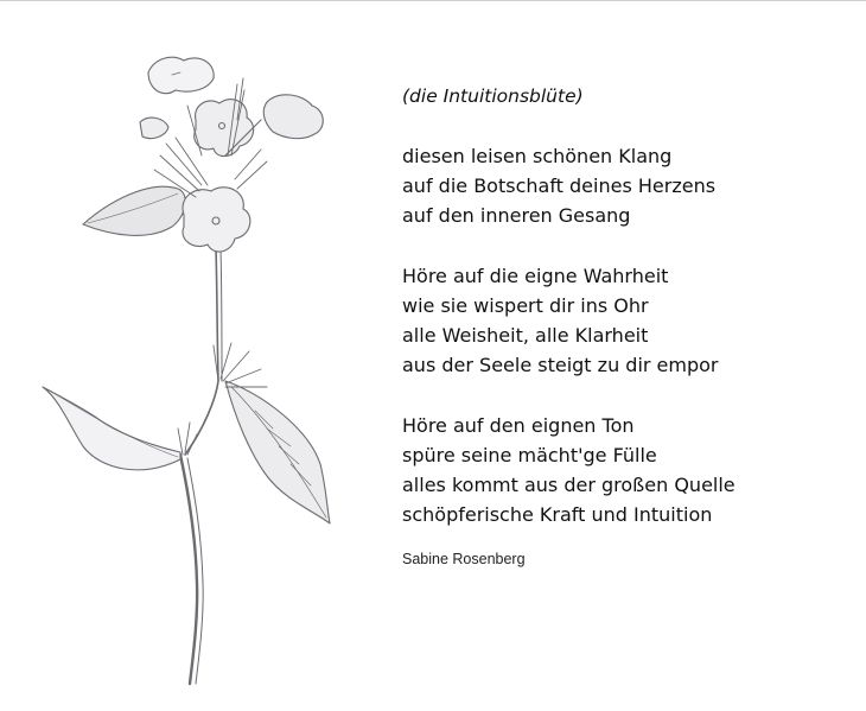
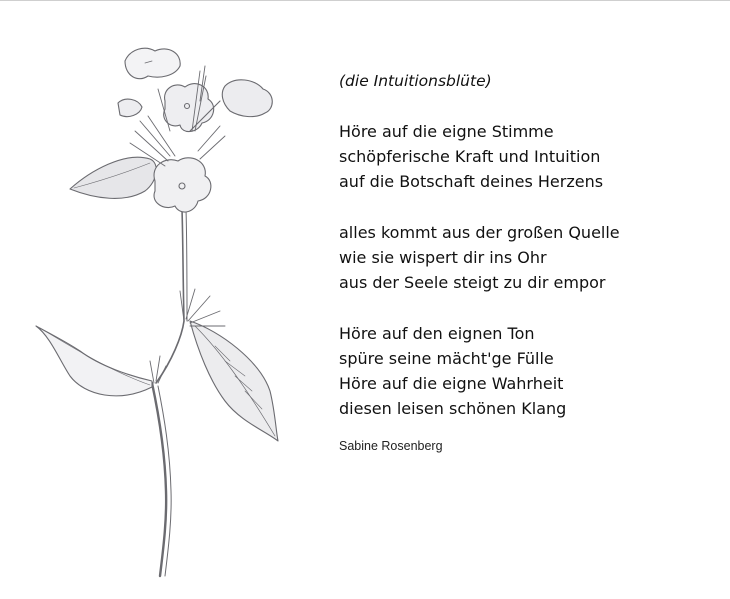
  (die Intuitionsblüte)
+ Höre auf die eigne Stimme
- diesen leisen schönen Klang
+ schöpferische Kraft und Intuition
  auf die Botschaft deines Herzens
- auf den inneren Gesang
- Höre auf die eigne Wahrheit
+ alles kommt aus der großen Quelle
  wie sie wispert dir ins Ohr
- alle Weisheit, alle Klarheit
  aus der Seele steigt zu dir empor
  Höre auf den eignen Ton
  spüre seine mächt'ge Fülle
- alles kommt aus der großen Quelle
+ Höre auf die eigne Wahrheit
- schöpferische Kraft und Intuition
+ diesen leisen schönen Klang
  Sabine Rosenberg
